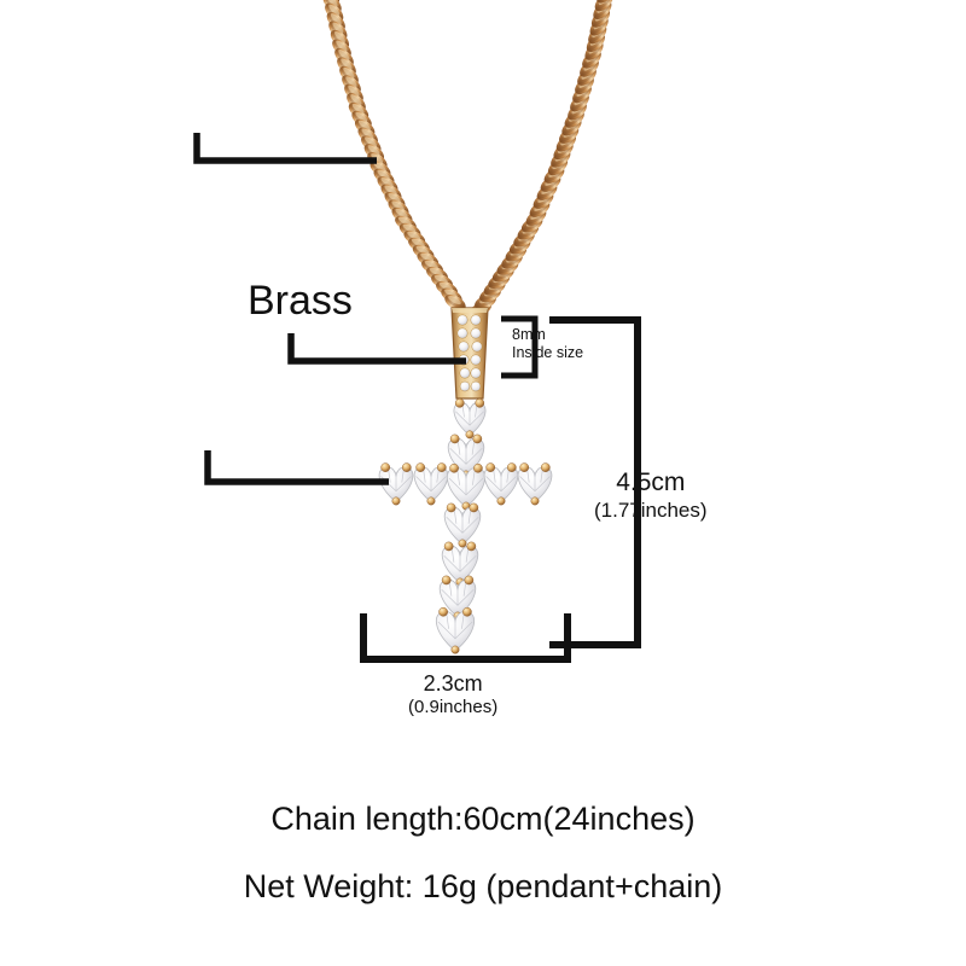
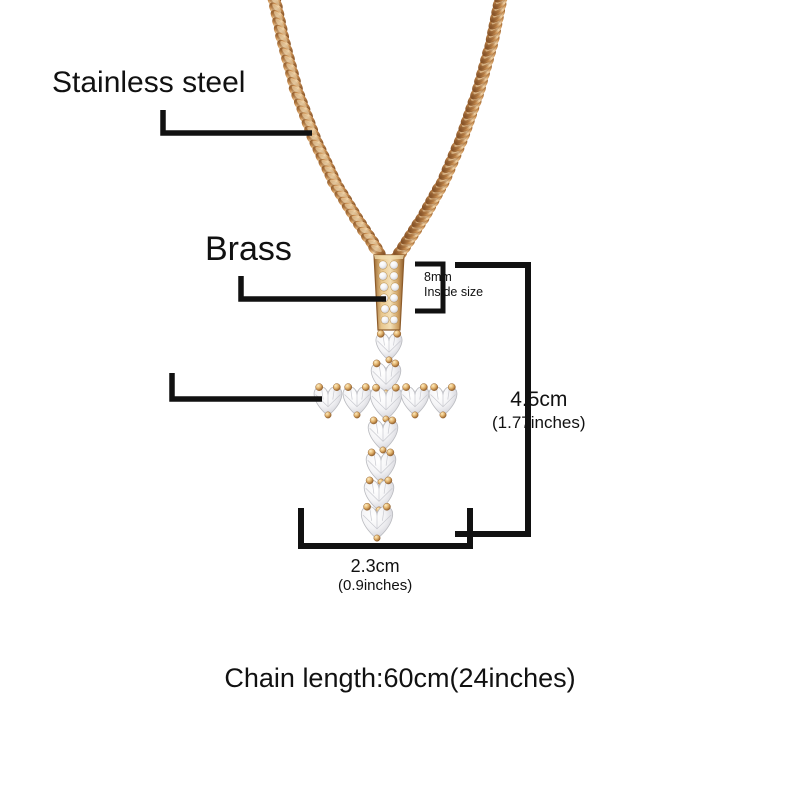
+ Stainless steel
  Brass
  8mm
  Inside size
  4.5cm
  (1.77inches)
  2.3cm
  (0.9inches)
  Chain length:60cm(24inches)
- Net Weight: 16g (pendant+chain)
